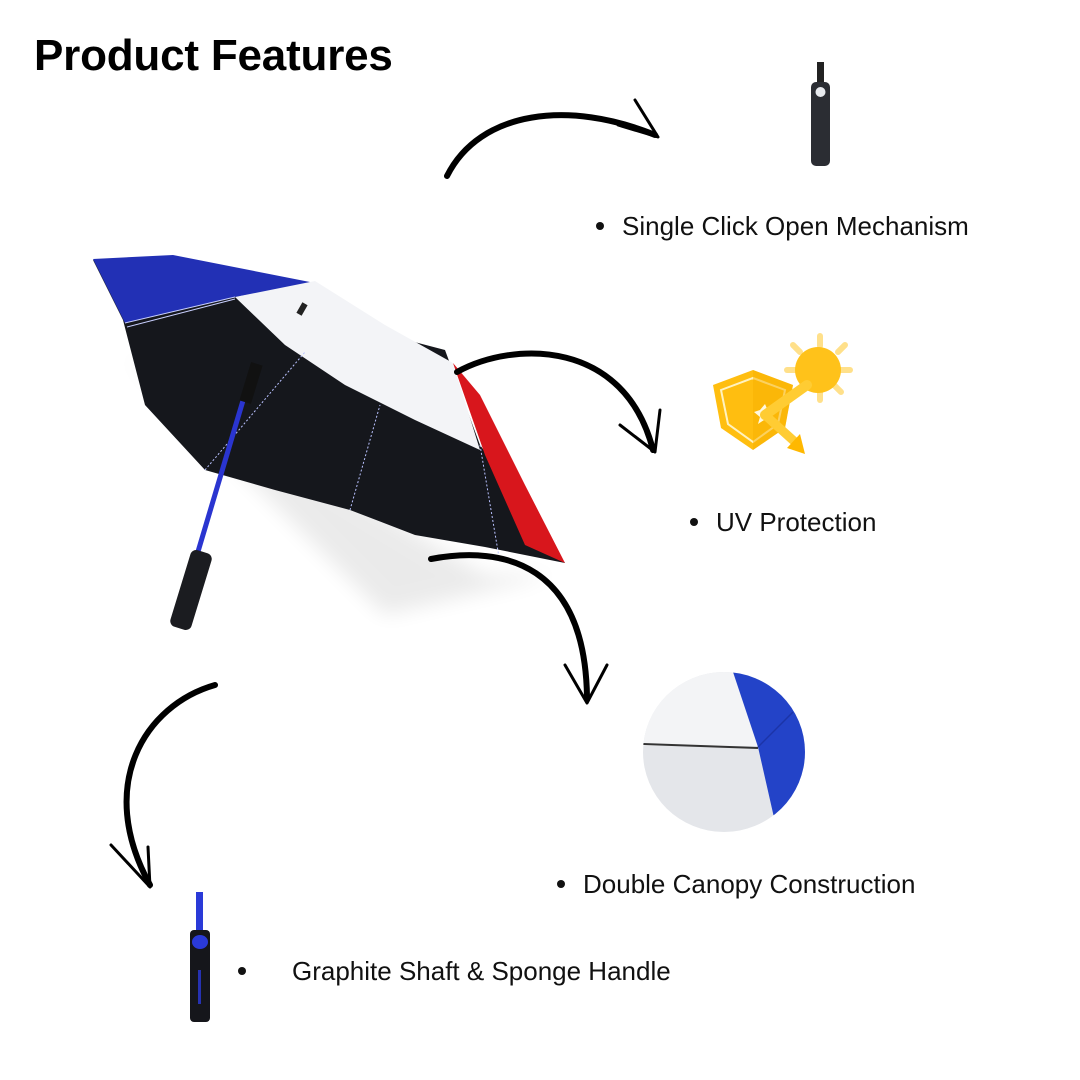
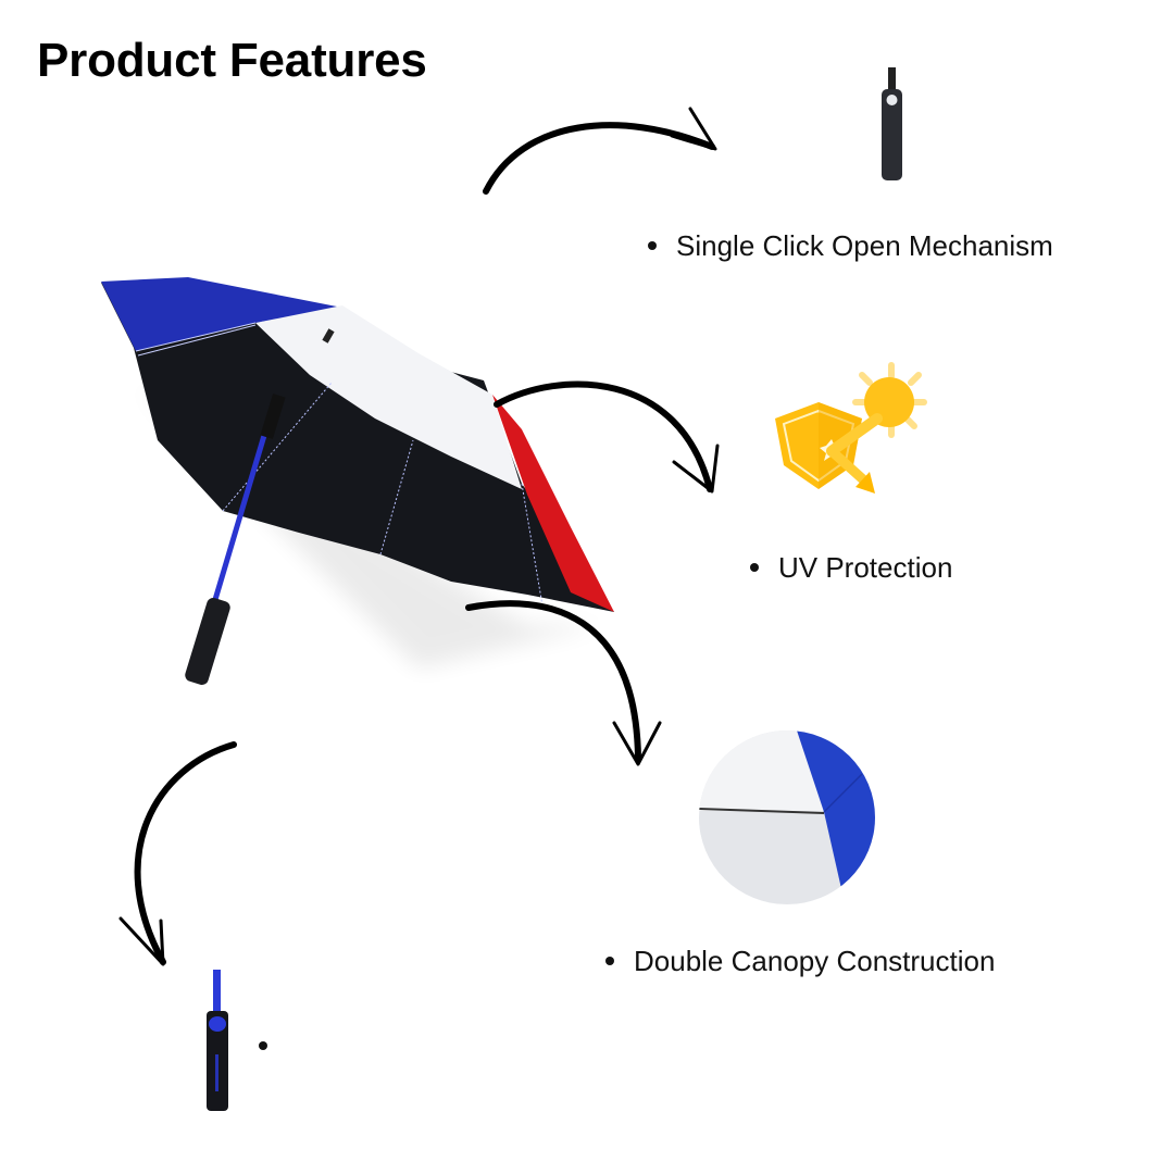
  Product Features
  Single Click Open Mechanism
  UV Protection
  Double Canopy Construction
- Graphite Shaft & Sponge Handle
